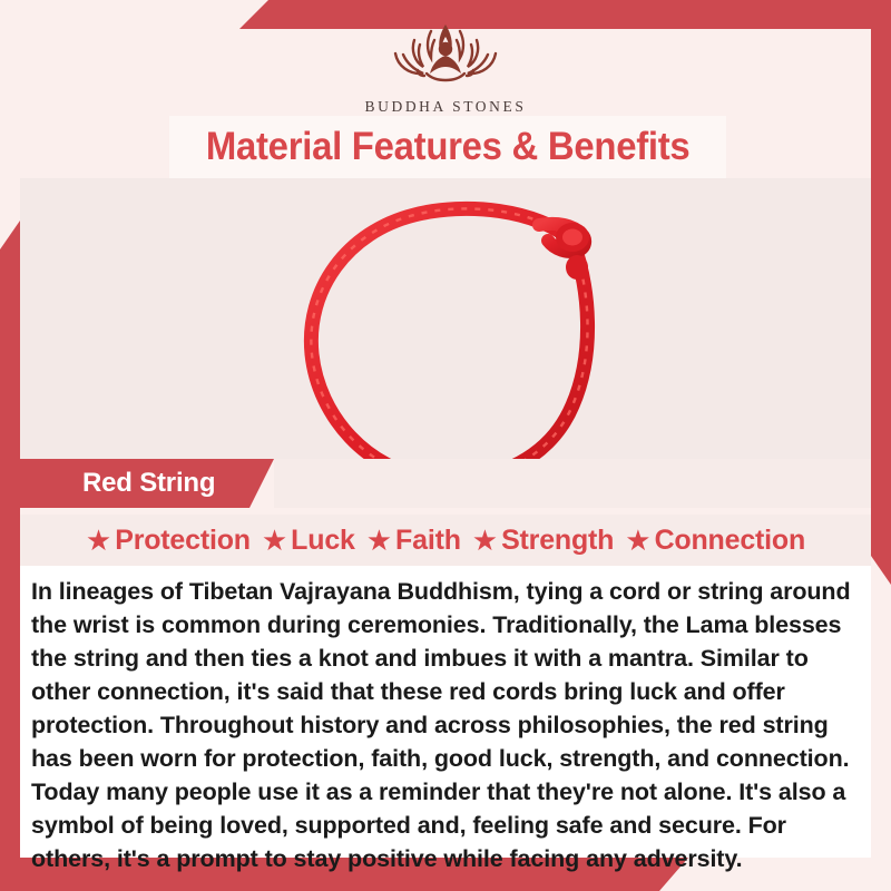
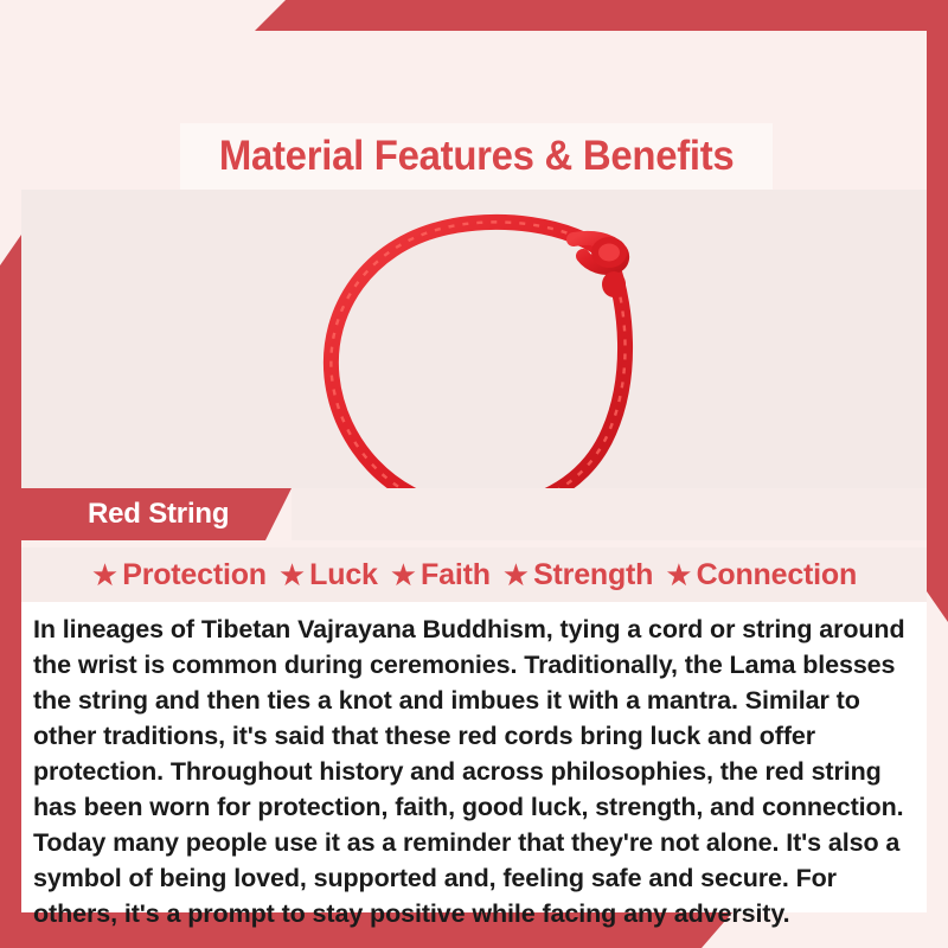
- BUDDHA STONES
  Material Features & Benefits
  Red String
  ★
  Protection
  ★
  Luck
  ★
  Faith
  ★
  Strength
  ★
  Connection
- In lineages of Tibetan Vajrayana Buddhism, tying a cord or string around the wrist is common during ceremonies. Traditionally, the Lama blesses the string and then ties a knot and imbues it with a mantra. Similar to other connection, it's said that these red cords bring luck and offer protection. Throughout history and across philosophies, the red string has been worn for protection, faith, good luck, strength, and connection. Today many people use it as a reminder that they're not alone. It's also a symbol of being loved, supported and, feeling safe and secure. For others, it's a prompt to stay positive while facing any adversity.
+ In lineages of Tibetan Vajrayana Buddhism, tying a cord or string around the wrist is common during ceremonies. Traditionally, the Lama blesses the string and then ties a knot and imbues it with a mantra. Similar to other traditions, it's said that these red cords bring luck and offer protection. Throughout history and across philosophies, the red string has been worn for protection, faith, good luck, strength, and connection. Today many people use it as a reminder that they're not alone. It's also a symbol of being loved, supported and, feeling safe and secure. For others, it's a prompt to stay positive while facing any adversity.
